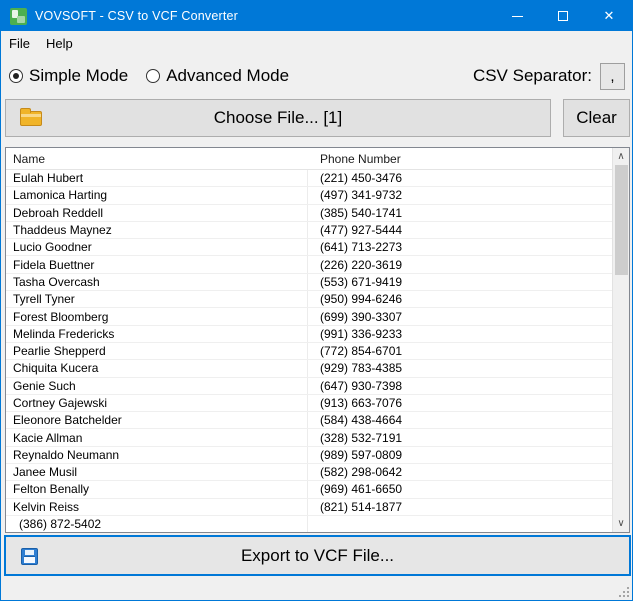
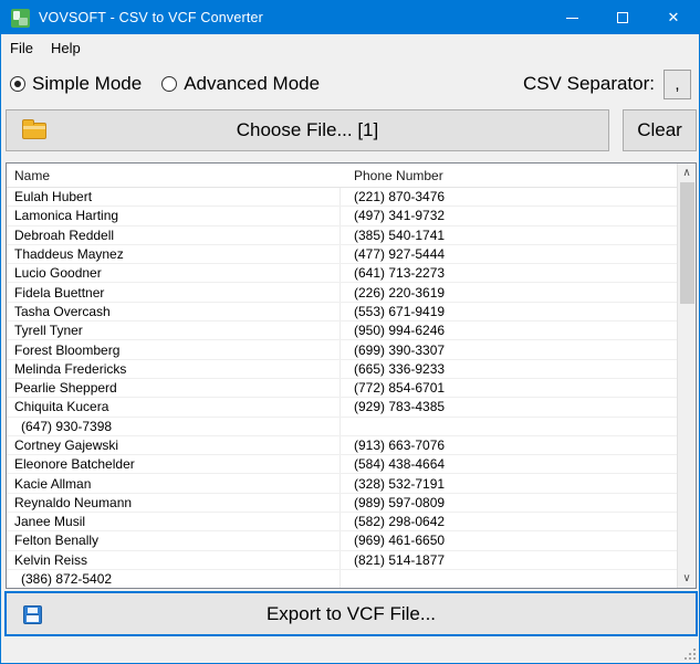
  VOVSOFT - CSV to VCF Converter
  ✕
  File
  Help
  Simple Mode
  Advanced Mode
  CSV Separator:
  ,
  Choose File... [1]
  Clear
  Name
  Phone Number
  Eulah Hubert
- (221) 450-3476
+ (221) 870-3476
  Lamonica Harting
  (497) 341-9732
  Debroah Reddell
  (385) 540-1741
  Thaddeus Maynez
  (477) 927-5444
  Lucio Goodner
  (641) 713-2273
  Fidela Buettner
  (226) 220-3619
  Tasha Overcash
  (553) 671-9419
  Tyrell Tyner
  (950) 994-6246
  Forest Bloomberg
  (699) 390-3307
  Melinda Fredericks
- (991) 336-9233
+ (665) 336-9233
  Pearlie Shepperd
  (772) 854-6701
  Chiquita Kucera
  (929) 783-4385
- Genie Such
  (647) 930-7398
  Cortney Gajewski
  (913) 663-7076
  Eleonore Batchelder
  (584) 438-4664
  Kacie Allman
  (328) 532-7191
  Reynaldo Neumann
  (989) 597-0809
  Janee Musil
  (582) 298-0642
  Felton Benally
  (969) 461-6650
  Kelvin Reiss
  (821) 514-1877
  (386) 872-5402
  ∧
  ∨
  Export to VCF File...
